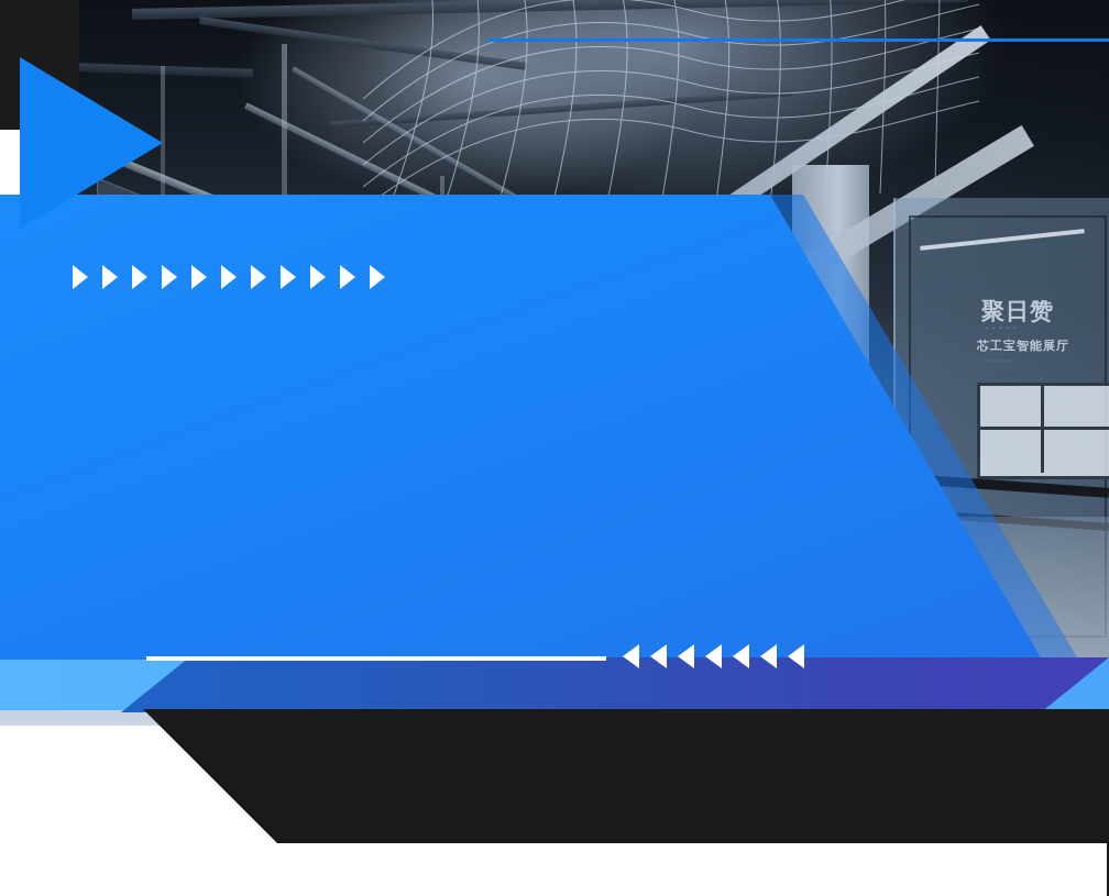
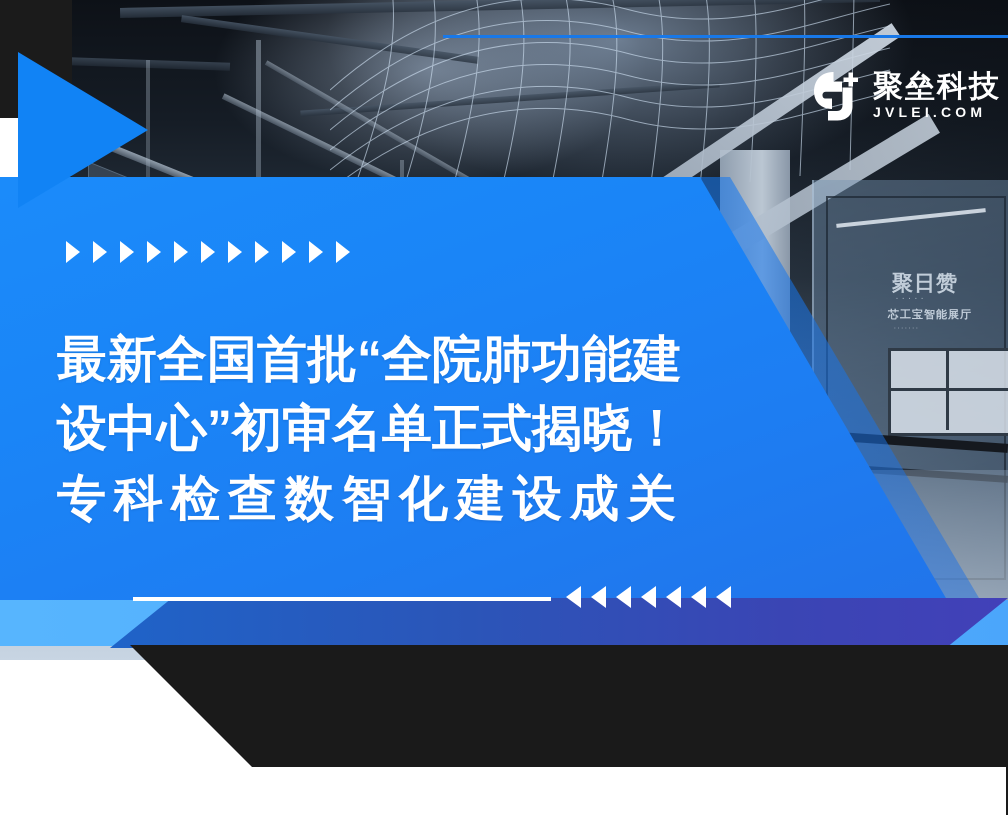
  聚日赞
  芯工宝智能展厅
+ 最新全国首批“全院肺功能建
+ 设中心”初审名单正式揭晓！
+ 专科检查数智化建设成关
+ 聚垒科技
+ JVLEI.COM
